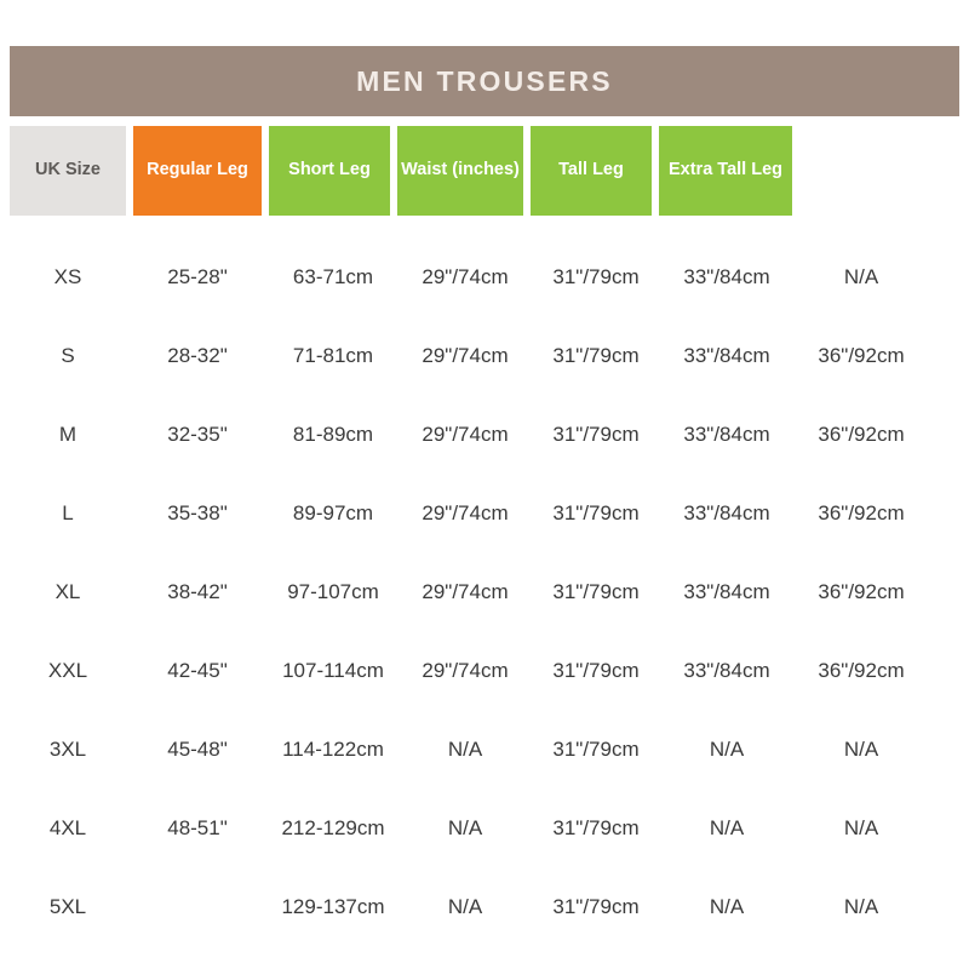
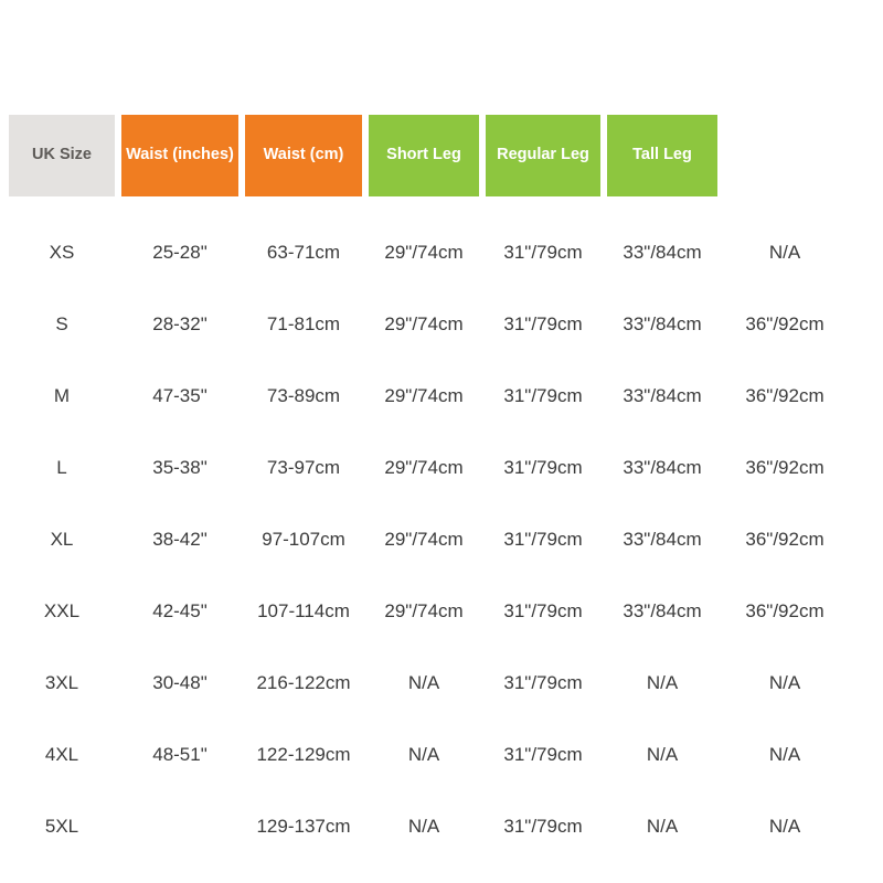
- MEN TROUSERS
  UK Size
- Regular Leg
+ Waist (inches)
+ Waist (cm)
  Short Leg
- Waist (inches)
+ Regular Leg
  Tall Leg
- Extra Tall Leg
  XS
  25-28"
  63-71cm
  29"/74cm
  31"/79cm
  33"/84cm
  N/A
  S
  28-32"
  71-81cm
  29"/74cm
  31"/79cm
  33"/84cm
  36"/92cm
  M
- 32-35"
+ 47-35"
- 81-89cm
+ 73-89cm
  29"/74cm
  31"/79cm
  33"/84cm
  36"/92cm
  L
  35-38"
- 89-97cm
+ 73-97cm
  29"/74cm
  31"/79cm
  33"/84cm
  36"/92cm
  XL
  38-42"
  97-107cm
  29"/74cm
  31"/79cm
  33"/84cm
  36"/92cm
  XXL
  42-45"
  107-114cm
  29"/74cm
  31"/79cm
  33"/84cm
  36"/92cm
  3XL
- 45-48"
+ 30-48"
- 114-122cm
+ 216-122cm
  N/A
  31"/79cm
  N/A
  N/A
  4XL
  48-51"
- 212-129cm
+ 122-129cm
  N/A
  31"/79cm
  N/A
  N/A
  5XL
  129-137cm
  N/A
  31"/79cm
  N/A
  N/A
